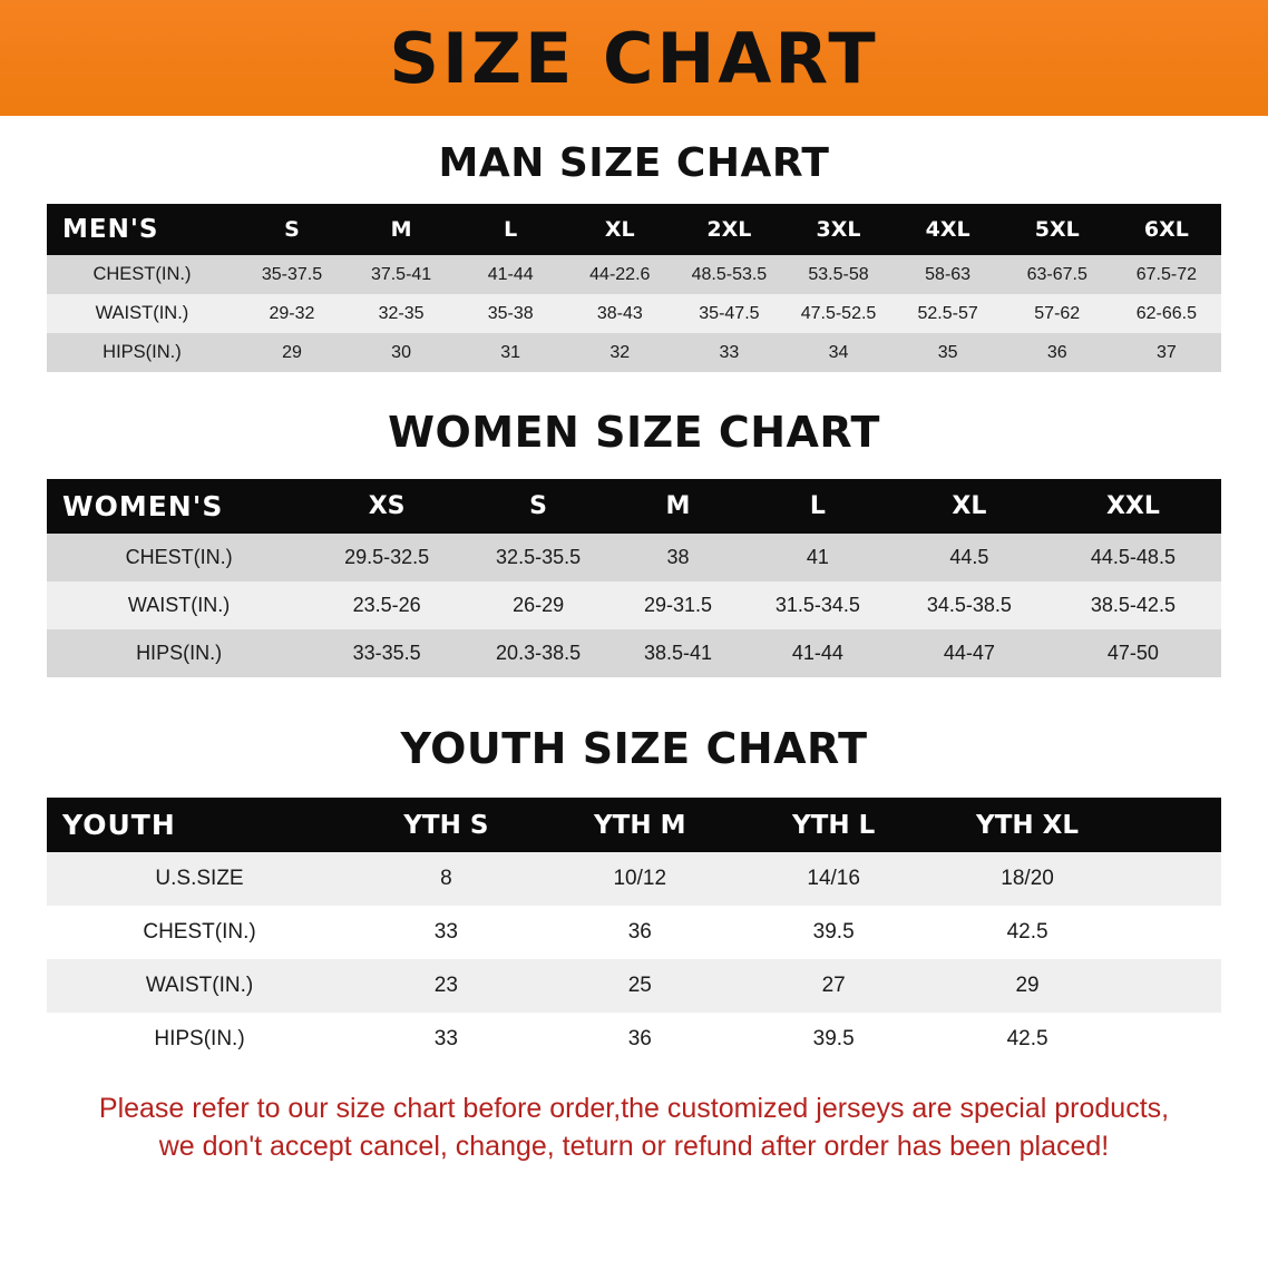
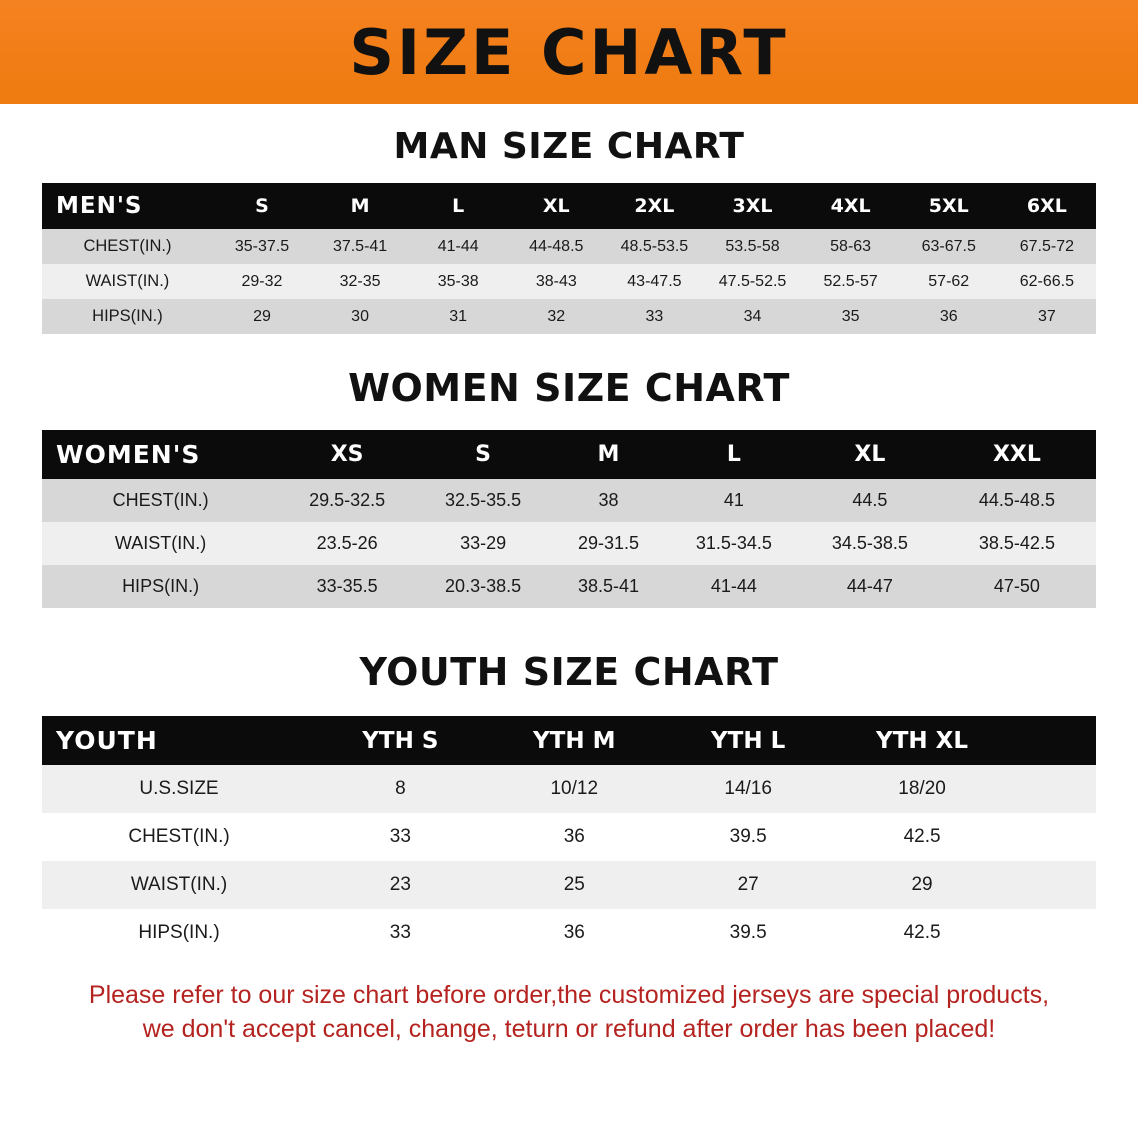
  SIZE CHART
  MAN SIZE CHART
  MEN'S	S	M	L	XL	2XL	3XL	4XL	5XL	6XL
- CHEST(IN.)	35-37.5	37.5-41	41-44	44-22.6	48.5-53.5	53.5-58	58-63	63-67.5	67.5-72
+ CHEST(IN.)	35-37.5	37.5-41	41-44	44-48.5	48.5-53.5	53.5-58	58-63	63-67.5	67.5-72
- WAIST(IN.)	29-32	32-35	35-38	38-43	35-47.5	47.5-52.5	52.5-57	57-62	62-66.5
+ WAIST(IN.)	29-32	32-35	35-38	38-43	43-47.5	47.5-52.5	52.5-57	57-62	62-66.5
  HIPS(IN.)	29	30	31	32	33	34	35	36	37
  WOMEN SIZE CHART
  WOMEN'S	XS	S	M	L	XL	XXL
  CHEST(IN.)	29.5-32.5	32.5-35.5	38	41	44.5	44.5-48.5
- WAIST(IN.)	23.5-26	26-29	29-31.5	31.5-34.5	34.5-38.5	38.5-42.5
+ WAIST(IN.)	23.5-26	33-29	29-31.5	31.5-34.5	34.5-38.5	38.5-42.5
  HIPS(IN.)	33-35.5	20.3-38.5	38.5-41	41-44	44-47	47-50
  YOUTH SIZE CHART
  YOUTH	YTH S	YTH M	YTH L	YTH XL
  U.S.SIZE	8	10/12	14/16	18/20
  CHEST(IN.)	33	36	39.5	42.5
  WAIST(IN.)	23	25	27	29
  HIPS(IN.)	33	36	39.5	42.5
  Please refer to our size chart before order,the customized jerseys are special products,
  we don't accept cancel, change, teturn or refund after order has been placed!
